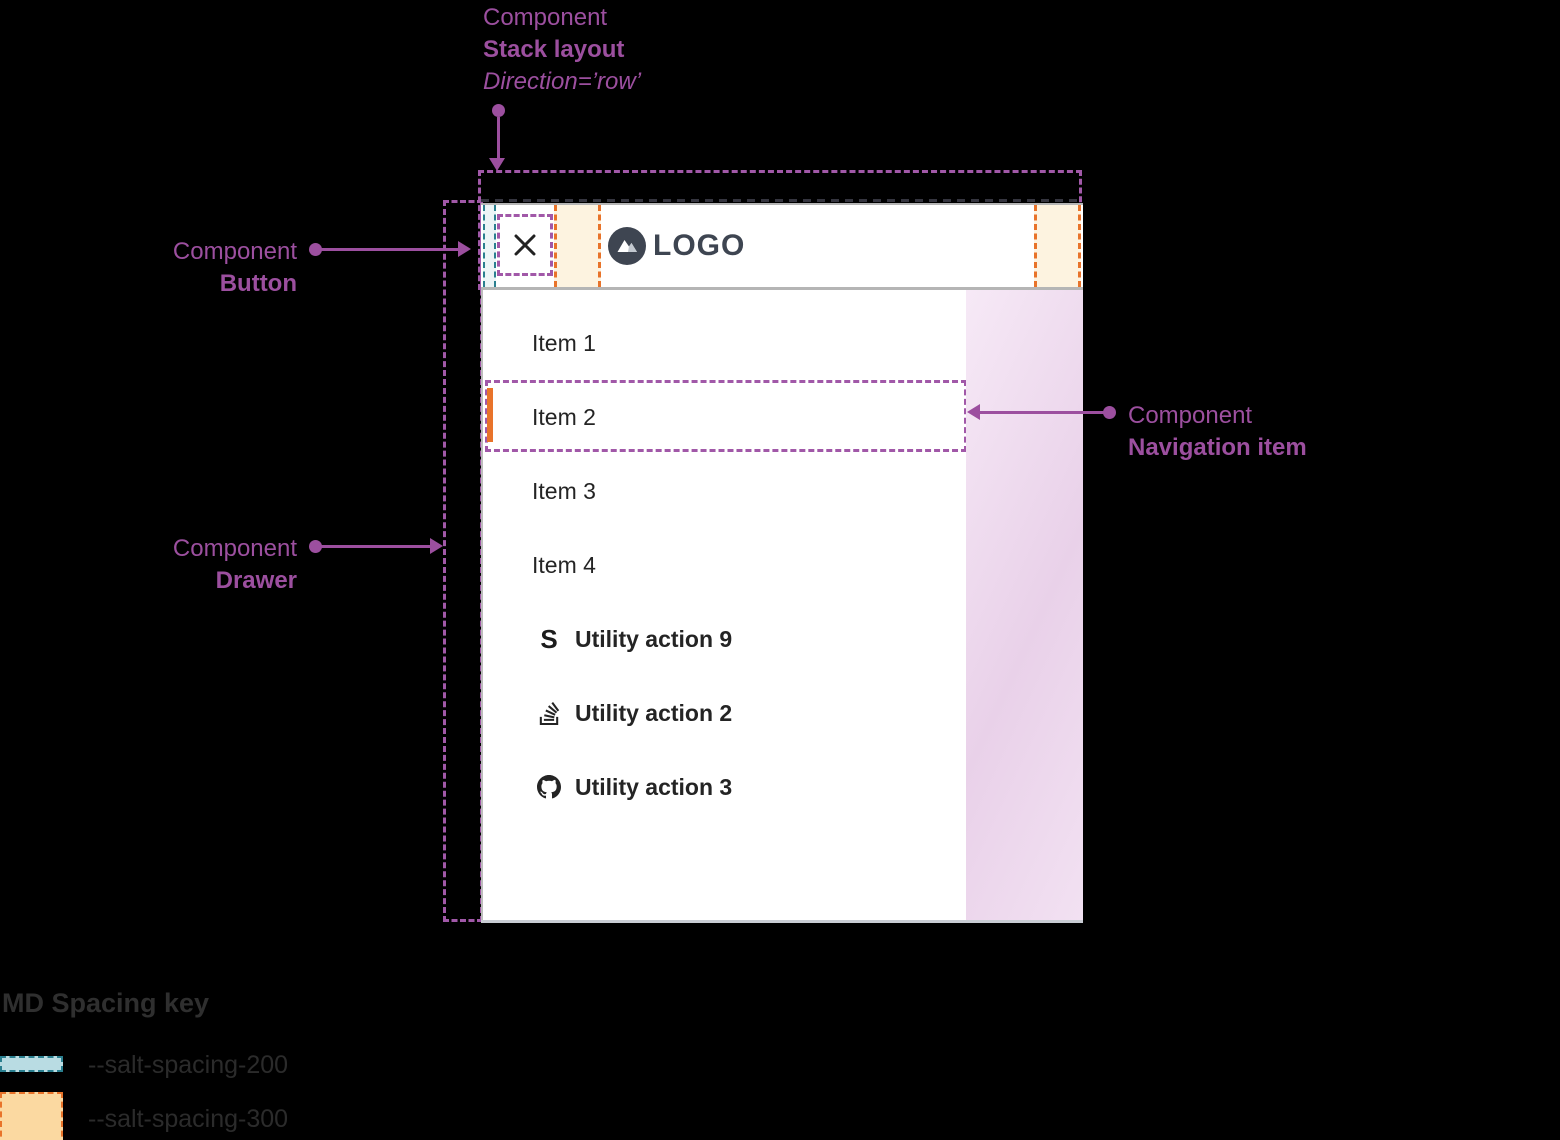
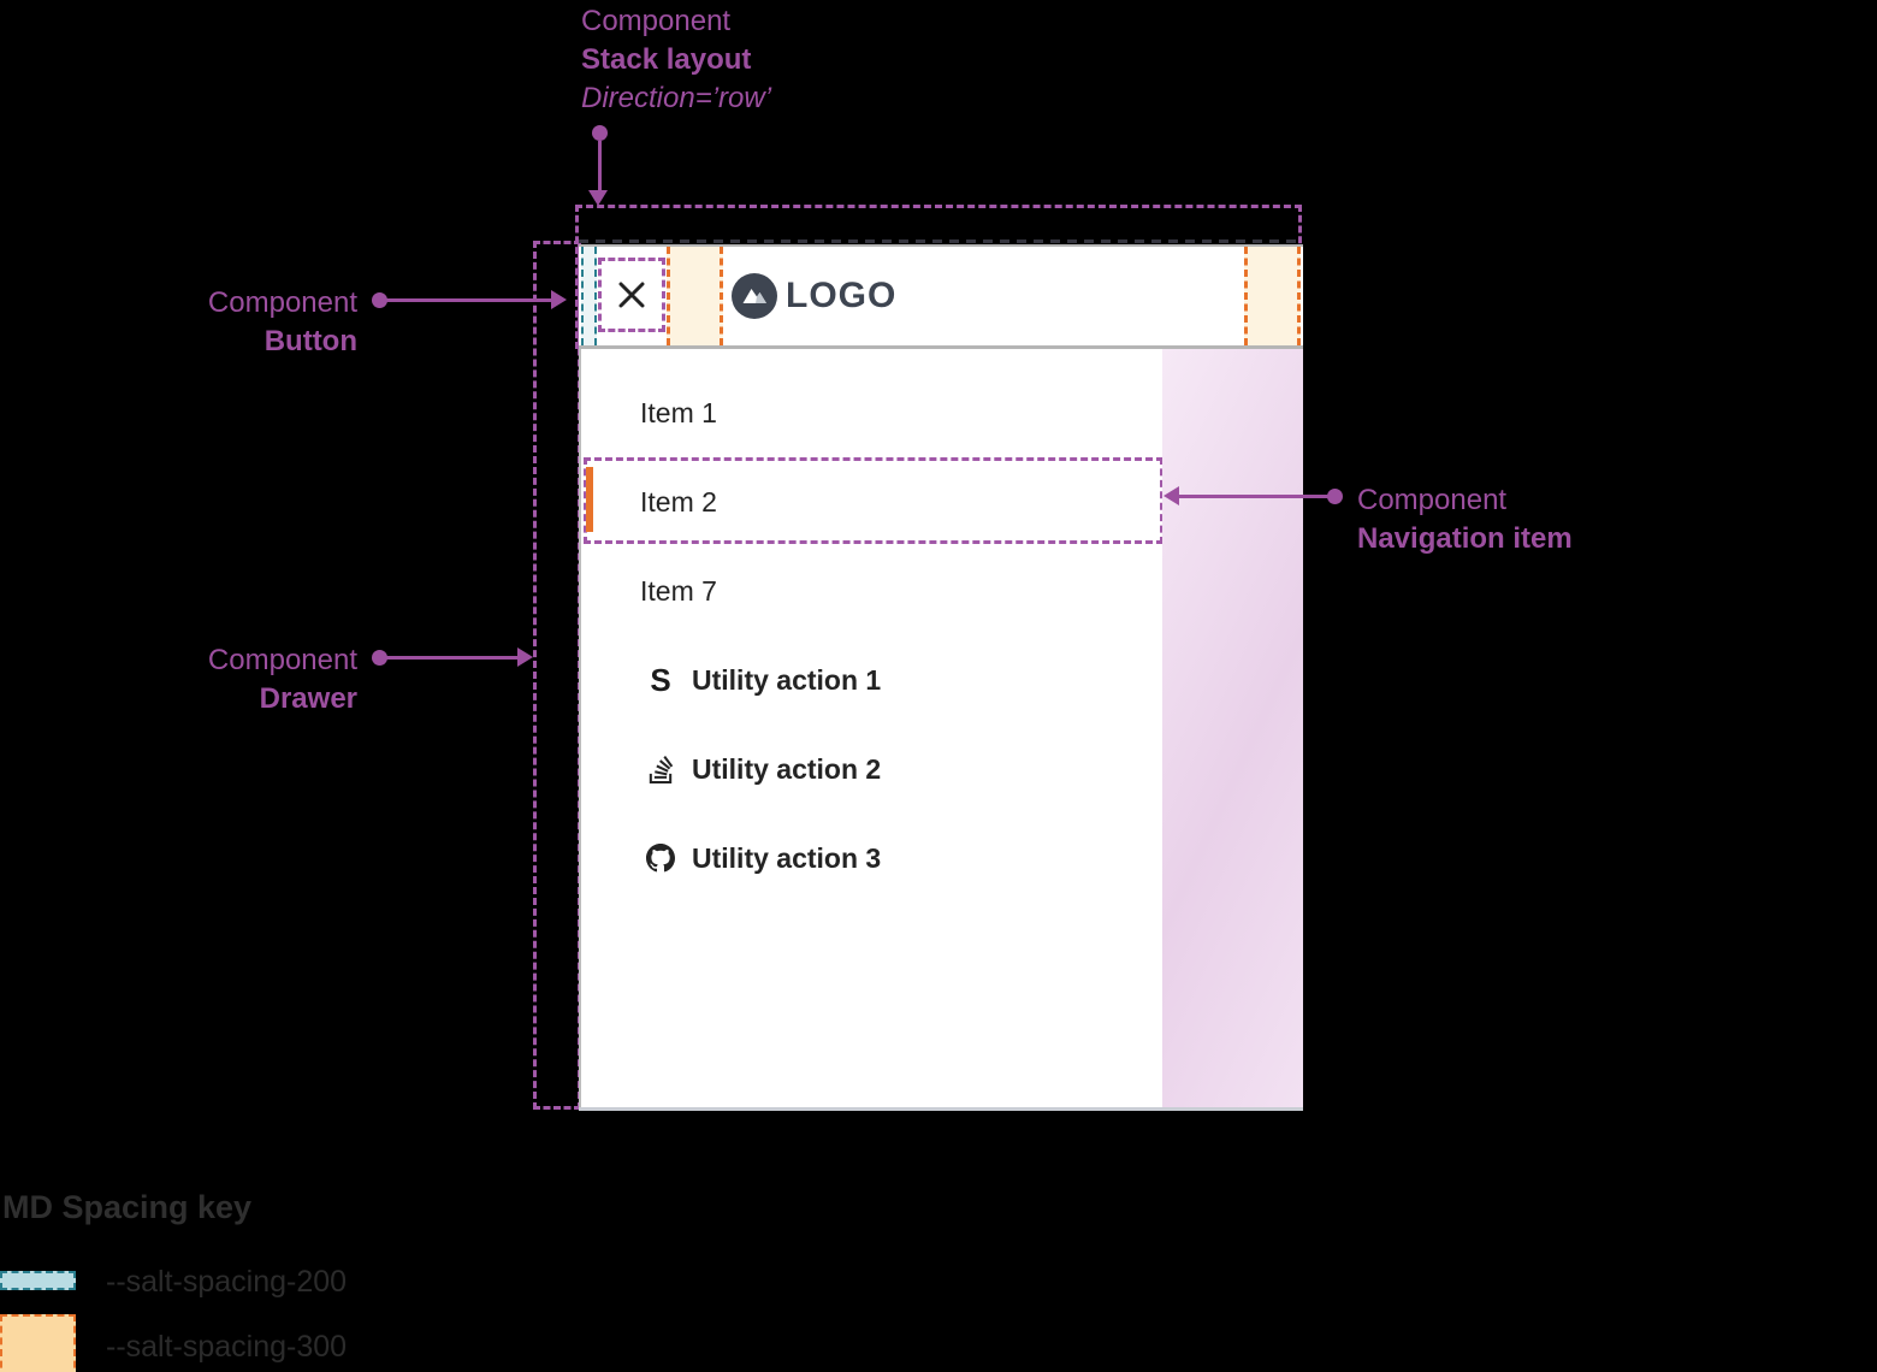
  Component
  Stack layout
  Direction=’row’
  Component
  Button
  Component
  Drawer
  Component
  Navigation item
  LOGO
  Item 1
  Item 2
- Item 3
+ Item 7
- Item 4
  S
- Utility action 9
+ Utility action 1
  Utility action 2
  Utility action 3
  MD Spacing key
  --salt-spacing-200
  --salt-spacing-300
